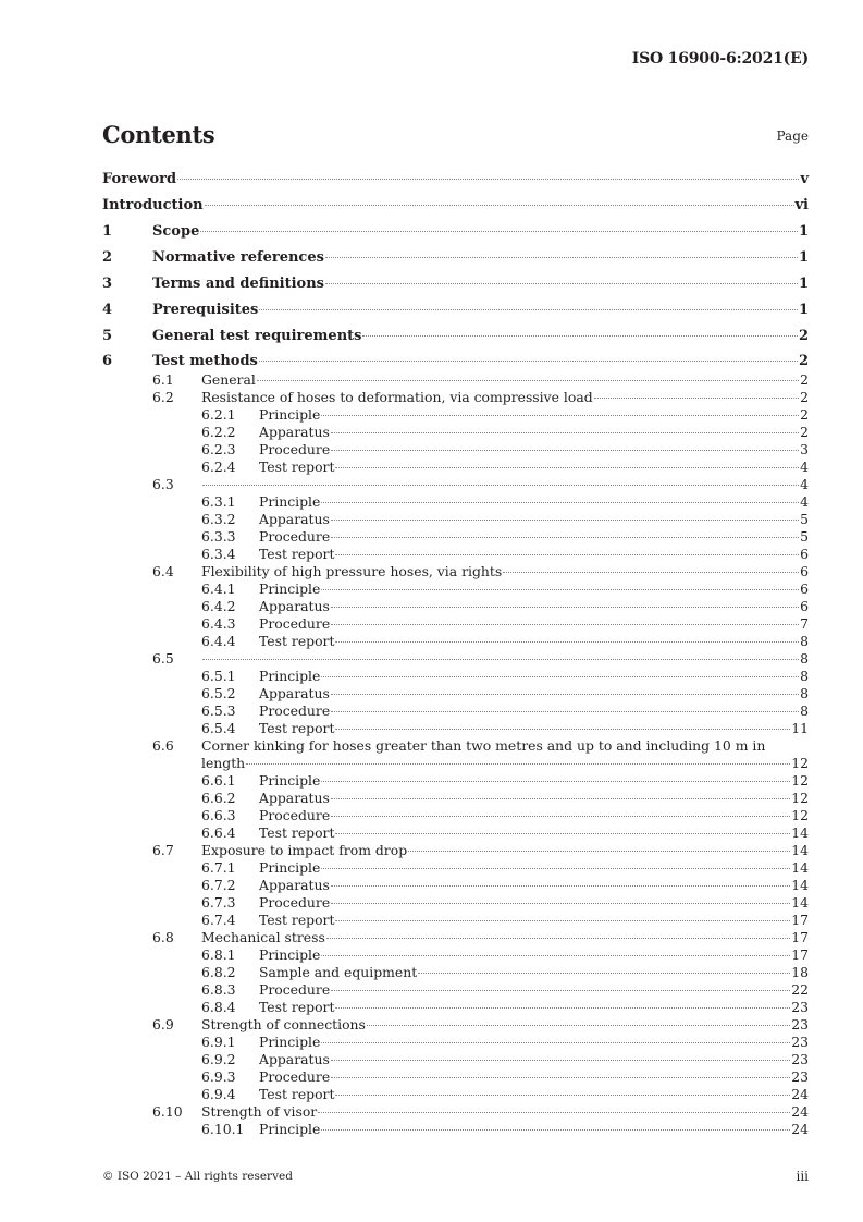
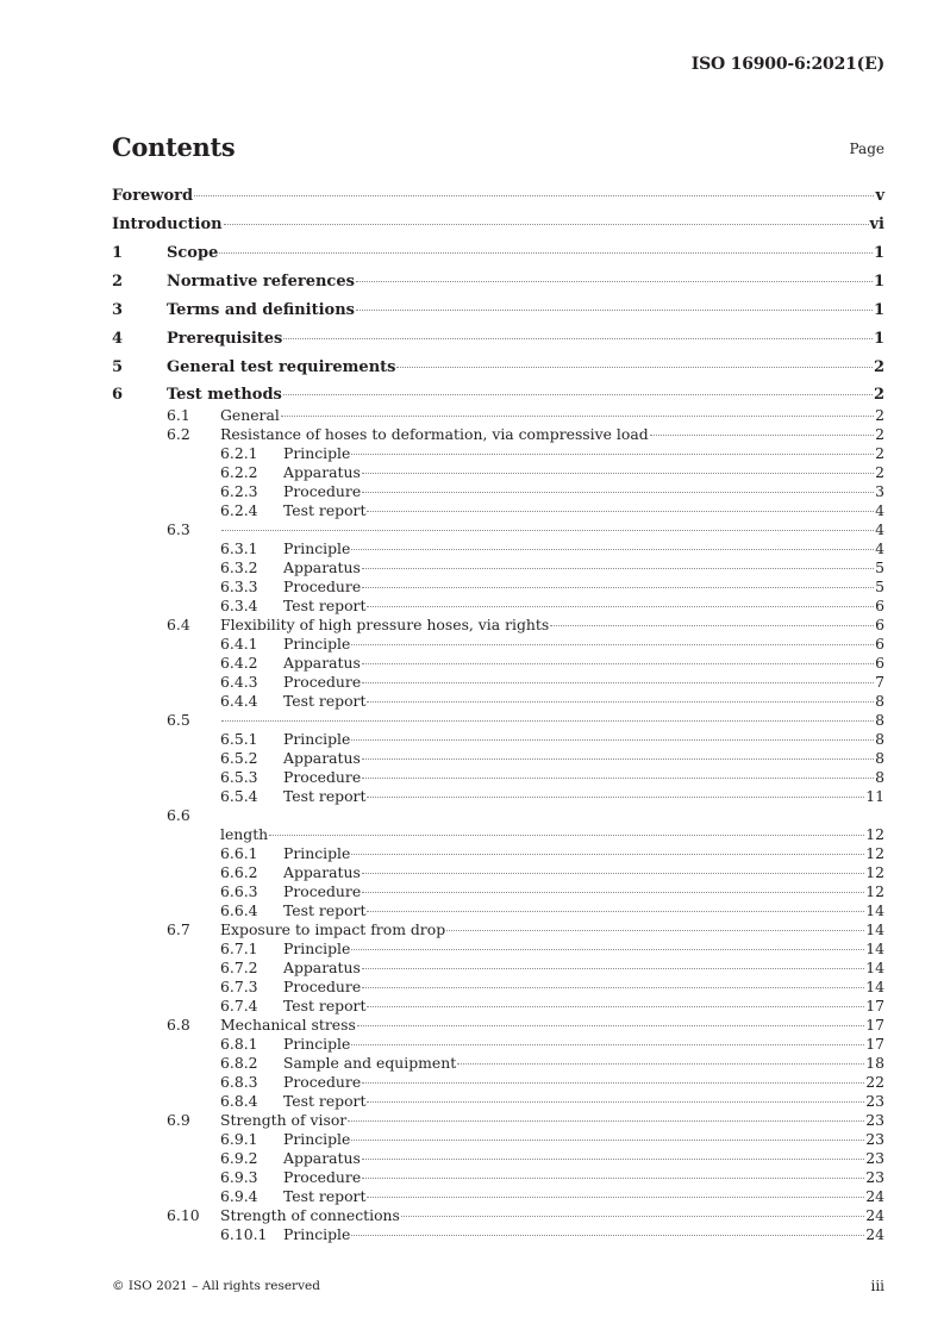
  ISO 16900-6:2021(E)
  Contents
  Page
  Foreword
  v
  Introduction
  vi
  1
  Scope
  1
  2
  Normative references
  1
  3
  Terms and definitions
  1
  4
  Prerequisites
  1
  5
  General test requirements
  2
  6
  Test methods
  2
  6.1
  General
  2
  6.2
  Resistance of hoses to deformation, via compressive load
  2
  6.2.1
  Principle
  2
  6.2.2
  Apparatus
  2
  6.2.3
  Procedure
  3
  6.2.4
  Test report
  4
  6.3
  4
  6.3.1
  Principle
  4
  6.3.2
  Apparatus
  5
  6.3.3
  Procedure
  5
  6.3.4
  Test report
  6
  6.4
  Flexibility of high pressure hoses, via rights
  6
  6.4.1
  Principle
  6
  6.4.2
  Apparatus
  6
  6.4.3
  Procedure
  7
  6.4.4
  Test report
  8
  6.5
  8
  6.5.1
  Principle
  8
  6.5.2
  Apparatus
  8
  6.5.3
  Procedure
  8
  6.5.4
  Test report
  11
  6.6
- Corner kinking for hoses greater than two metres and up to and including 10 m in
  length
  12
  6.6.1
  Principle
  12
  6.6.2
  Apparatus
  12
  6.6.3
  Procedure
  12
  6.6.4
  Test report
  14
  6.7
  Exposure to impact from drop
  14
  6.7.1
  Principle
  14
  6.7.2
  Apparatus
  14
  6.7.3
  Procedure
  14
  6.7.4
  Test report
  17
  6.8
  Mechanical stress
  17
  6.8.1
  Principle
  17
  6.8.2
  Sample and equipment
  18
  6.8.3
  Procedure
  22
  6.8.4
  Test report
  23
  6.9
- Strength of connections
+ Strength of visor
  23
  6.9.1
  Principle
  23
  6.9.2
  Apparatus
  23
  6.9.3
  Procedure
  23
  6.9.4
  Test report
  24
  6.10
- Strength of visor
+ Strength of connections
  24
  6.10.1
  Principle
  24
  © ISO 2021 – All rights reserved
  iii
